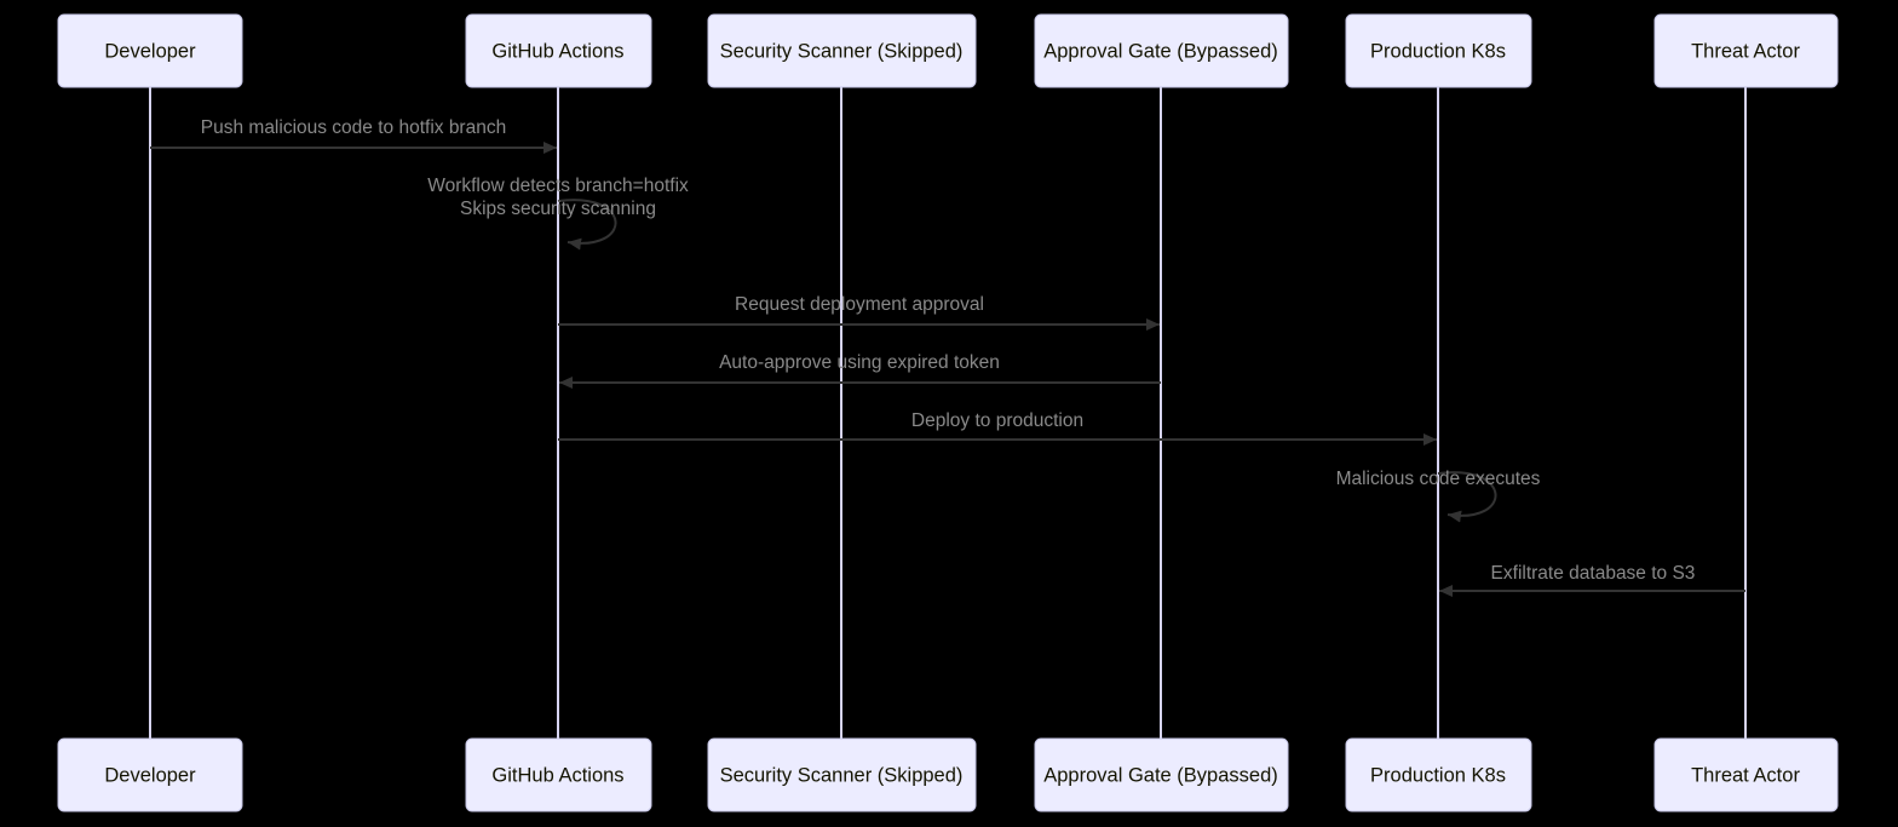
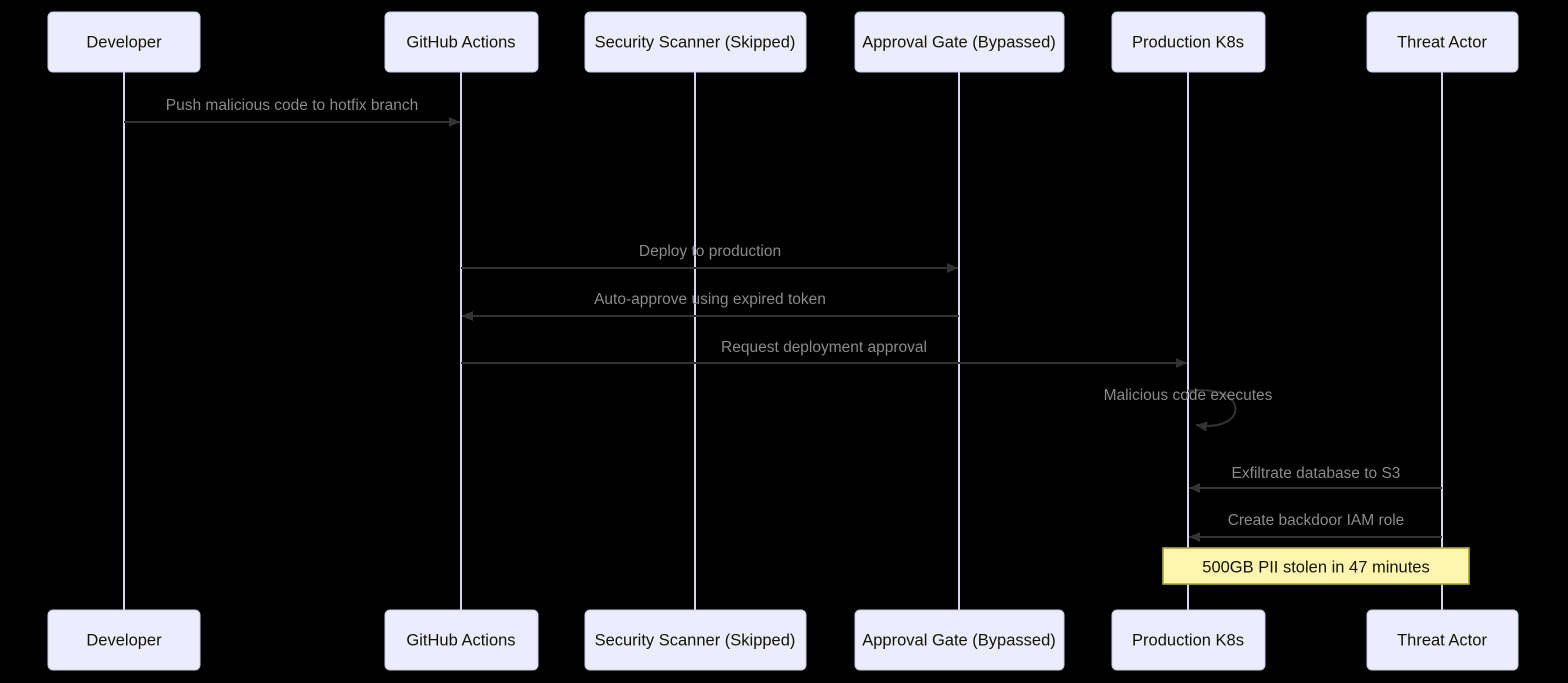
  Push malicious code to hotfix branch
- Workflow detects branch=hotfix
- Skips security scanning
- Request deployment approval
+ Deploy to production
  Auto-approve using expired token
- Deploy to production
+ Request deployment approval
  Malicious code executes
  Exfiltrate database to S3
+ Create backdoor IAM role
+ 500GB PII stolen in 47 minutes
  Developer
  GitHub Actions
  Security Scanner (Skipped)
  Approval Gate (Bypassed)
  Production K8s
  Threat Actor
  Developer
  GitHub Actions
  Security Scanner (Skipped)
  Approval Gate (Bypassed)
  Production K8s
  Threat Actor
